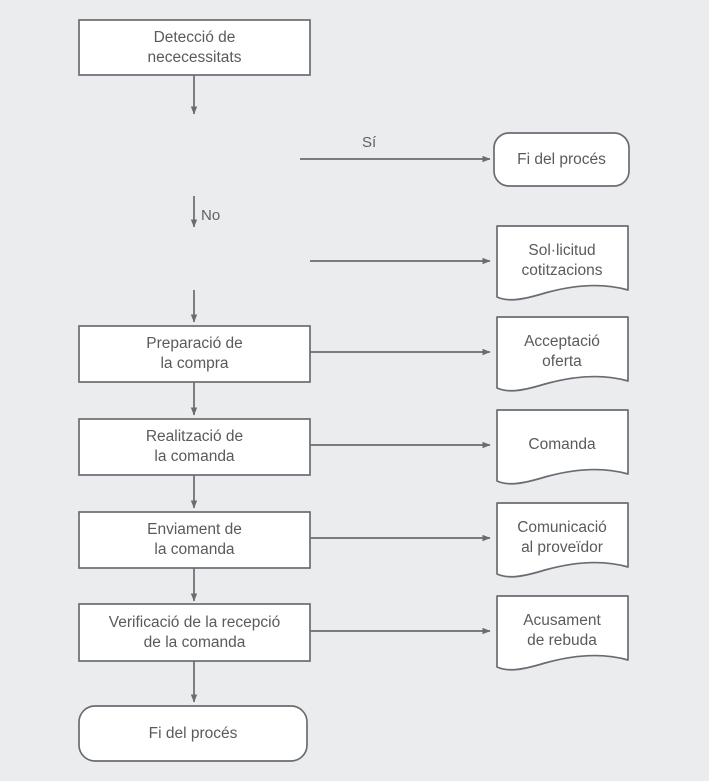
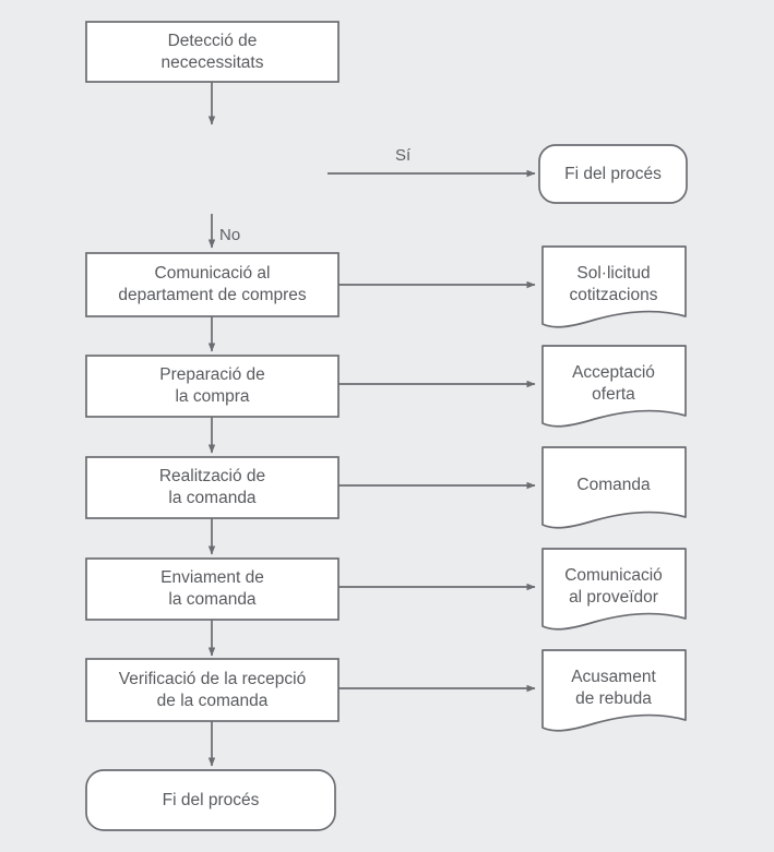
  Detecció de
  nececessitats
  Sí
  No
  Fi del procés
+ Comunicació al
+ departament de compres
  Preparació de
  la compra
  Realització de
  la comanda
  Enviament de
  la comanda
  Verificació de la recepció
  de la comanda
  Fi del procés
  Sol·licitud
  cotitzacions
  Acceptació
  oferta
  Comanda
  Comunicació
  al proveïdor
  Acusament
  de rebuda
